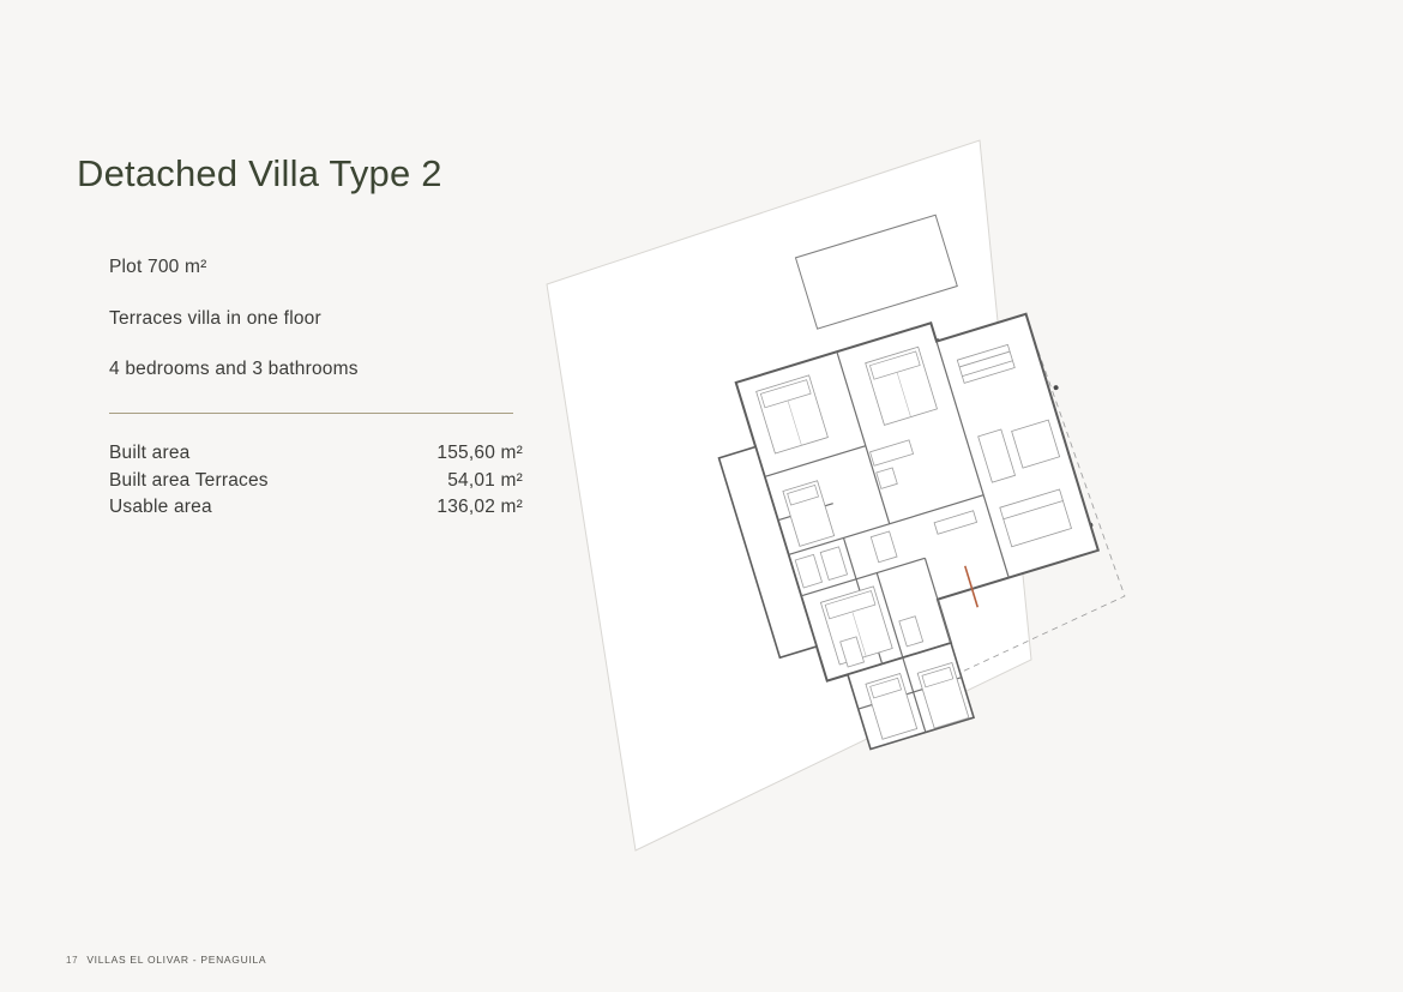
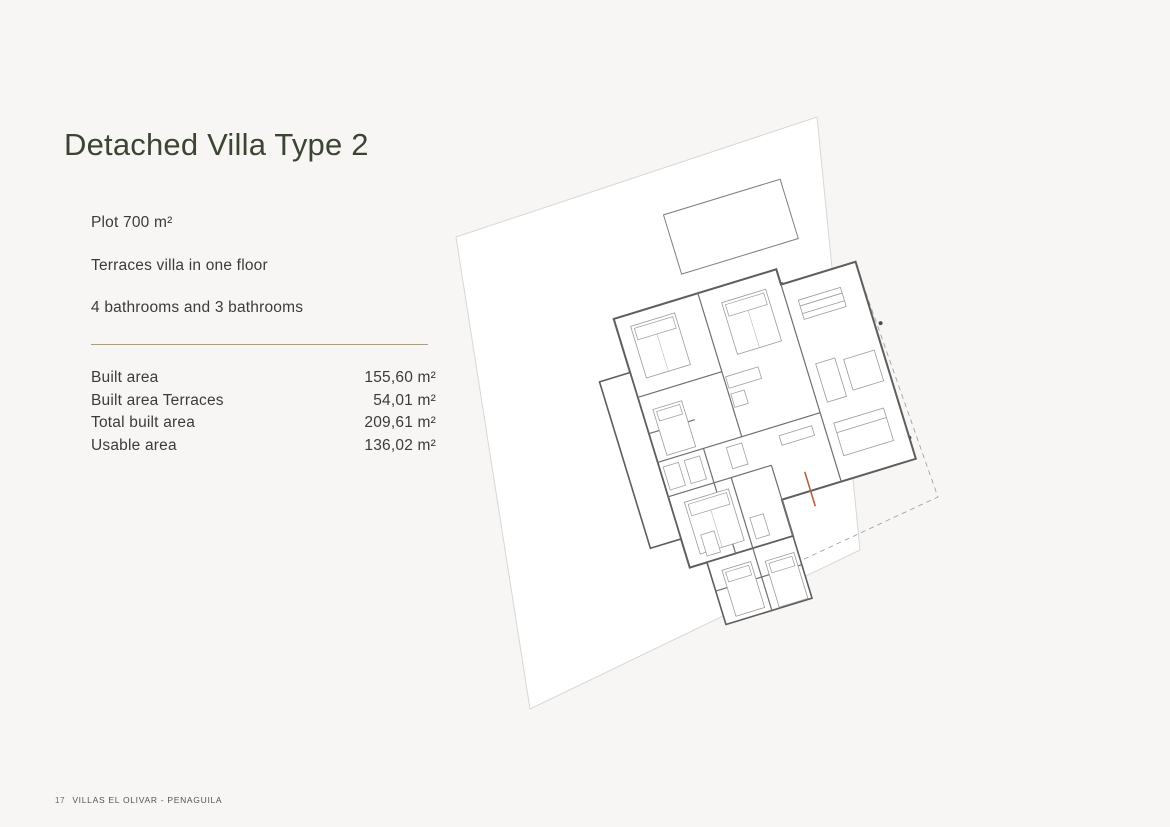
  Detached Villa Type 2
  Plot 700 m²
  Terraces villa in one floor
- 4 bedrooms and 3 bathrooms
+ 4 bathrooms and 3 bathrooms
  Built area
  155,60 m²
  Built area Terraces
  54,01 m²
+ Total built area
+ 209,61 m²
  Usable area
  136,02 m²
  17
  VILLAS EL OLIVAR - PENAGUILA
